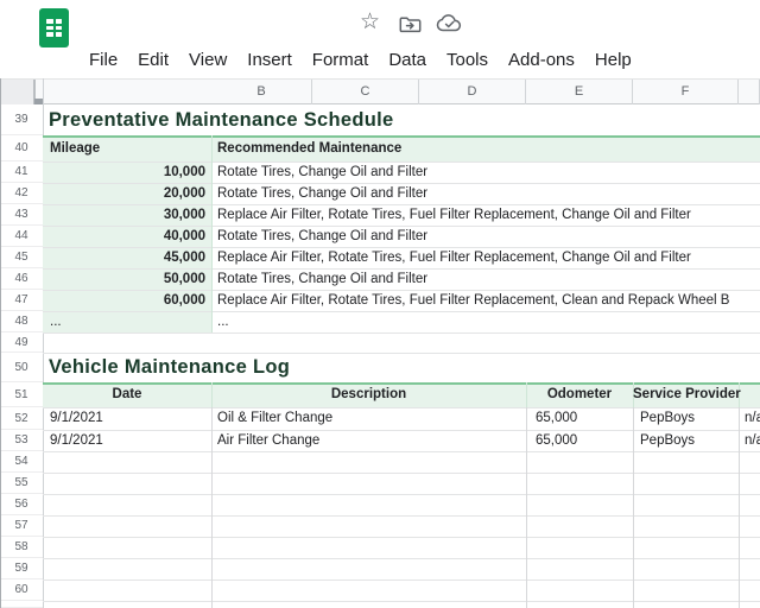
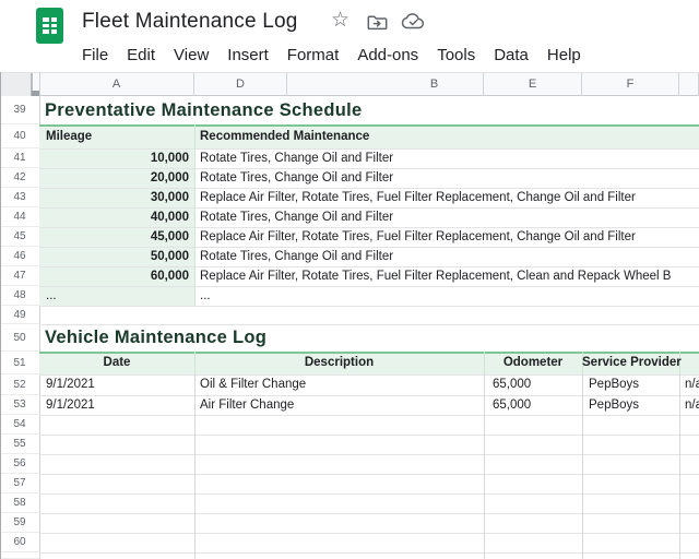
+ Fleet Maintenance Log
  ☆
  File
  Edit
  View
  Insert
  Format
- Data
+ Add-ons
  Tools
- Add-ons
+ Data
  Help
+ A
- B
+ D
- C
- D
+ B
  E
  F
  39
  40
  41
  42
  43
  44
  45
  46
  47
  48
  49
  50
  51
  52
  53
  54
  55
  56
  57
  58
  59
  60
  Preventative Maintenance Schedule
  Mileage
  Recommended Maintenance
  10,000
  Rotate Tires, Change Oil and Filter
  20,000
  Rotate Tires, Change Oil and Filter
  30,000
  Replace Air Filter, Rotate Tires, Fuel Filter Replacement, Change Oil and Filter
  40,000
  Rotate Tires, Change Oil and Filter
  45,000
  Replace Air Filter, Rotate Tires, Fuel Filter Replacement, Change Oil and Filter
  50,000
  Rotate Tires, Change Oil and Filter
  60,000
  Replace Air Filter, Rotate Tires, Fuel Filter Replacement, Clean and Repack Wheel B
  ...
  ...
  Vehicle Maintenance Log
  Date
  Description
  Odometer
  Service Provider
  9/1/2021
  Oil & Filter Change
  65,000
  PepBoys
  9/1/2021
  Air Filter Change
  65,000
  PepBoys
